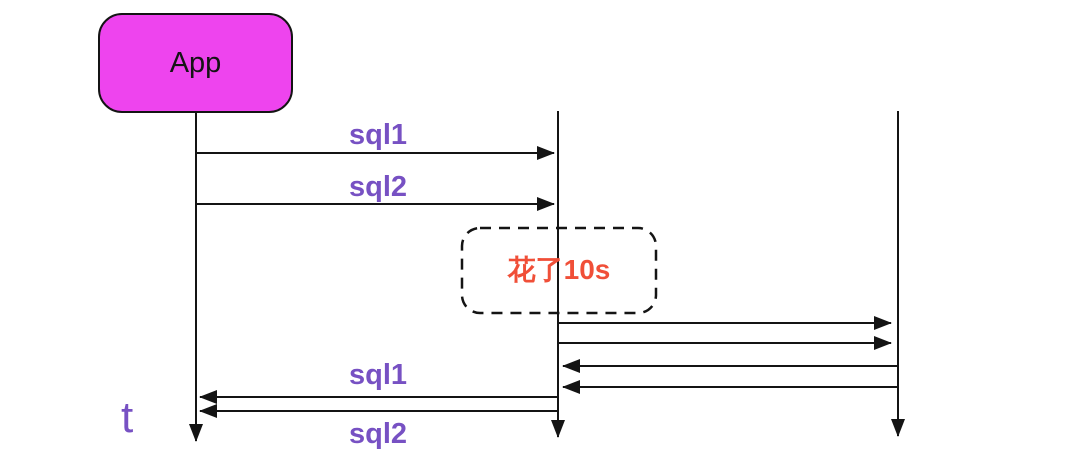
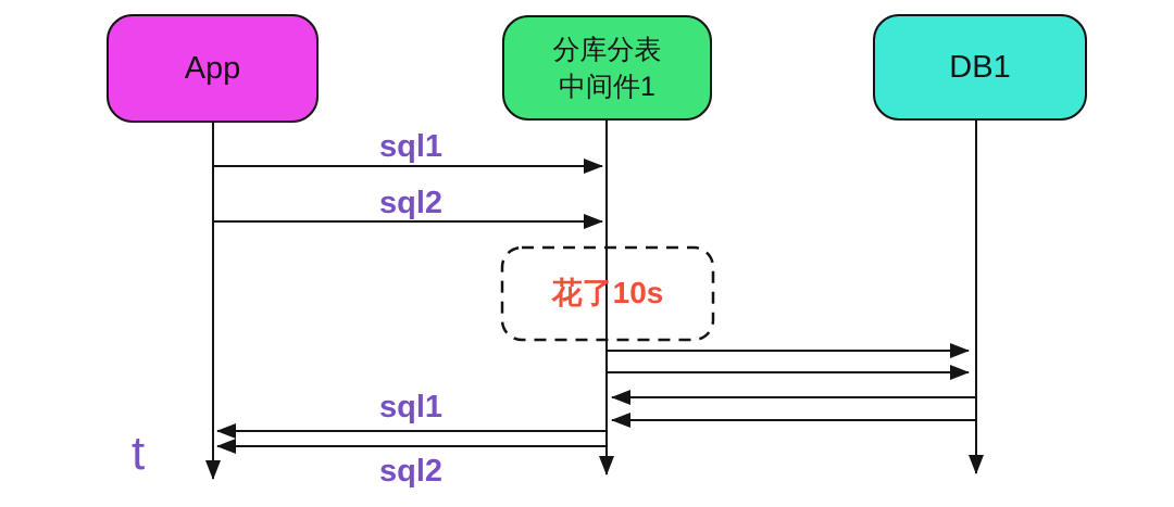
  App
+ 分库分表
+ 中间件1
+ DB1
  sql1
  sql2
  sql1
  sql2
  花了10s
  t
